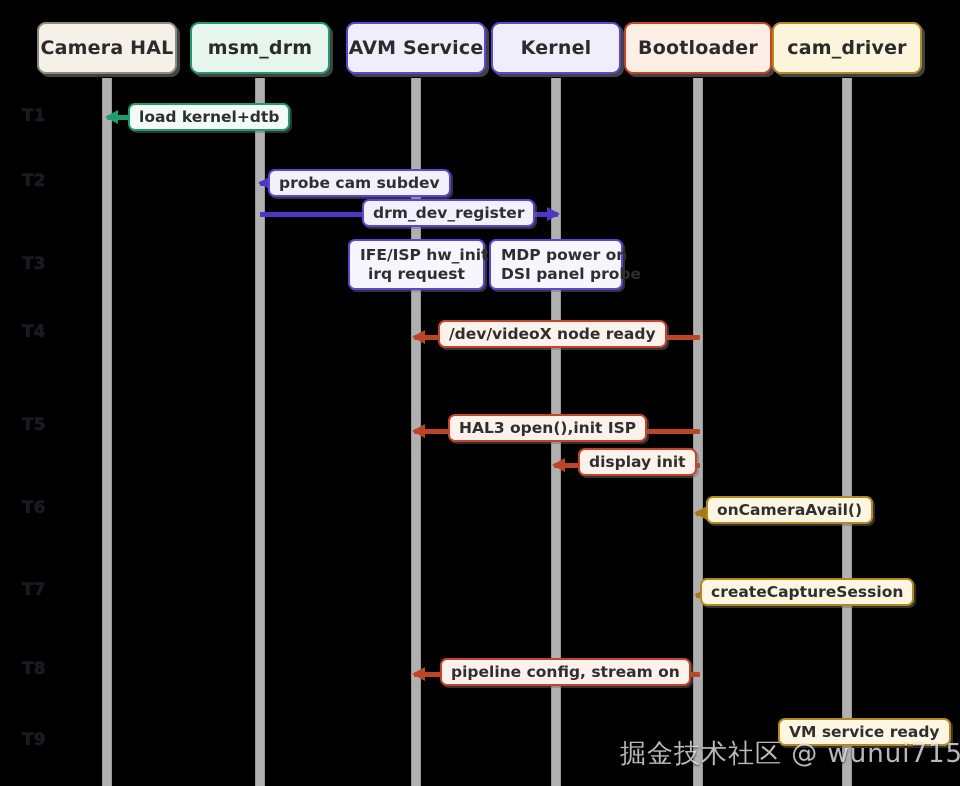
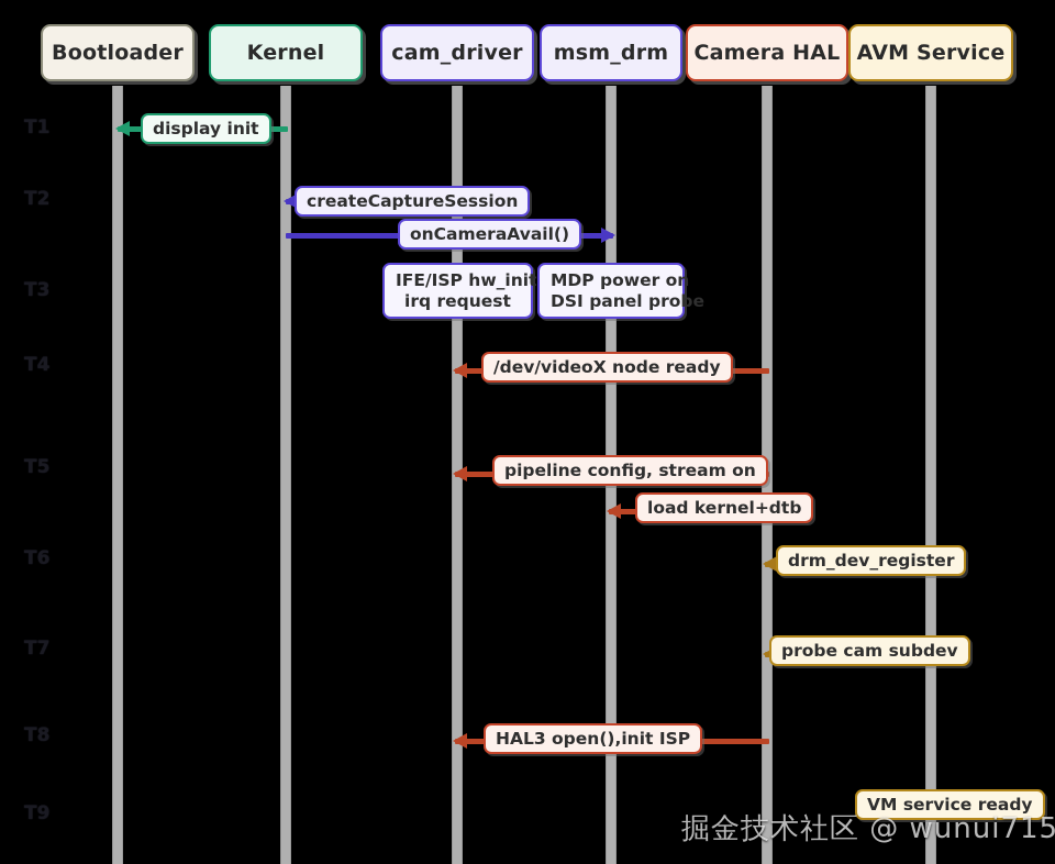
- Camera HAL
+ Bootloader
- msm_drm
+ Kernel
- AVM Service
+ cam_driver
- Kernel
+ msm_drm
- Bootloader
+ Camera HAL
- cam_driver
+ AVM Service
- load kernel+dtb
+ display init
- probe cam subdev
+ createCaptureSession
- drm_dev_register
+ onCameraAvail()
  /dev/videoX node ready
- HAL3 open(),init ISP
+ pipeline config, stream on
- display init
+ load kernel+dtb
- onCameraAvail()
+ drm_dev_register
- createCaptureSession
+ probe cam subdev
- pipeline config, stream on
+ HAL3 open(),init ISP
  VM service ready
  IFE/ISP hw_init
  irq request
  MDP power on
  DSI panel probe
  T1
  T2
  T3
  T4
  T5
  T6
  T7
  T8
  T9
  掘金技术社区 @ wunui715
